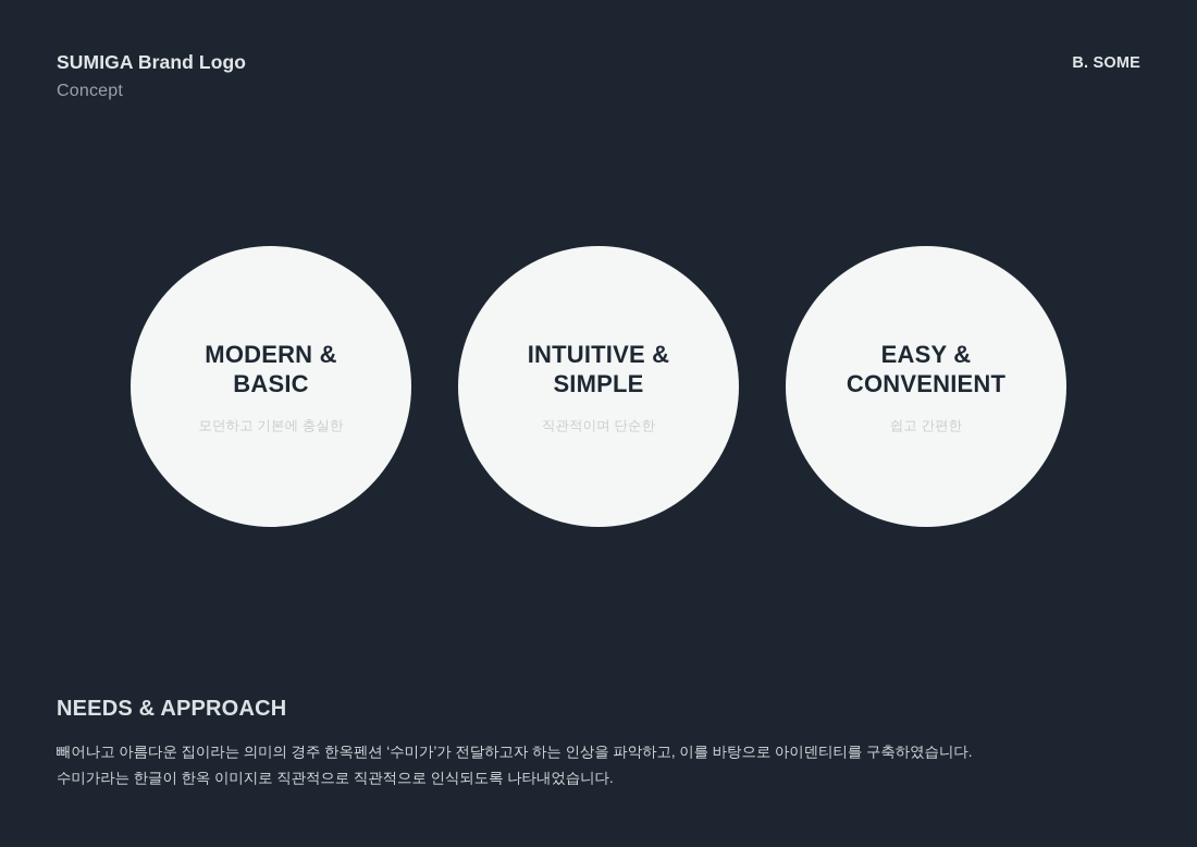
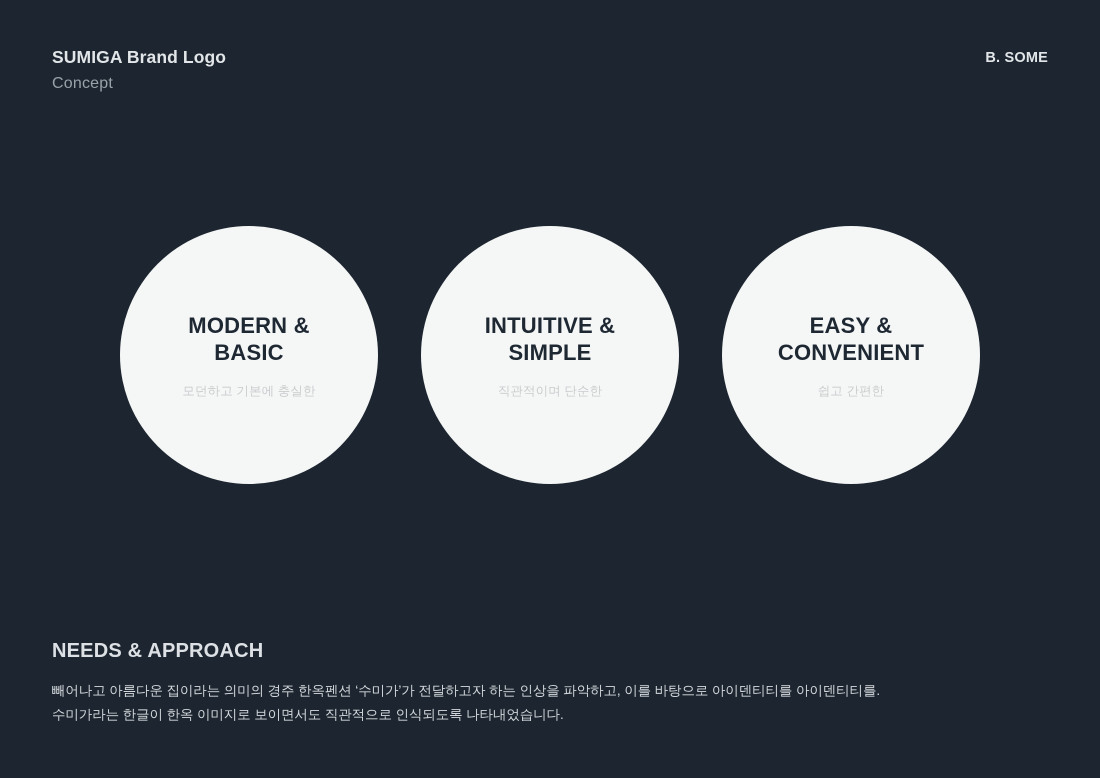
  SUMIGA Brand Logo
  Concept
  B. SOME
  MODERN &
  BASIC
  모던하고 기본에 충실한
  INTUITIVE &
  SIMPLE
  직관적이며 단순한
  EASY &
  CONVENIENT
  쉽고 간편한
  NEEDS & APPROACH
- 빼어나고 아름다운 집이라는 의미의 경주 한옥펜션 ‘수미가’가 전달하고자 하는 인상을 파악하고, 이를 바탕으로 아이덴티티를 구축하였습니다.
+ 빼어나고 아름다운 집이라는 의미의 경주 한옥펜션 ‘수미가’가 전달하고자 하는 인상을 파악하고, 이를 바탕으로 아이덴티티를 아이덴티티를.
- 수미가라는 한글이 한옥 이미지로 직관적으로 직관적으로 인식되도록 나타내었습니다.
+ 수미가라는 한글이 한옥 이미지로 보이면서도 직관적으로 인식되도록 나타내었습니다.
